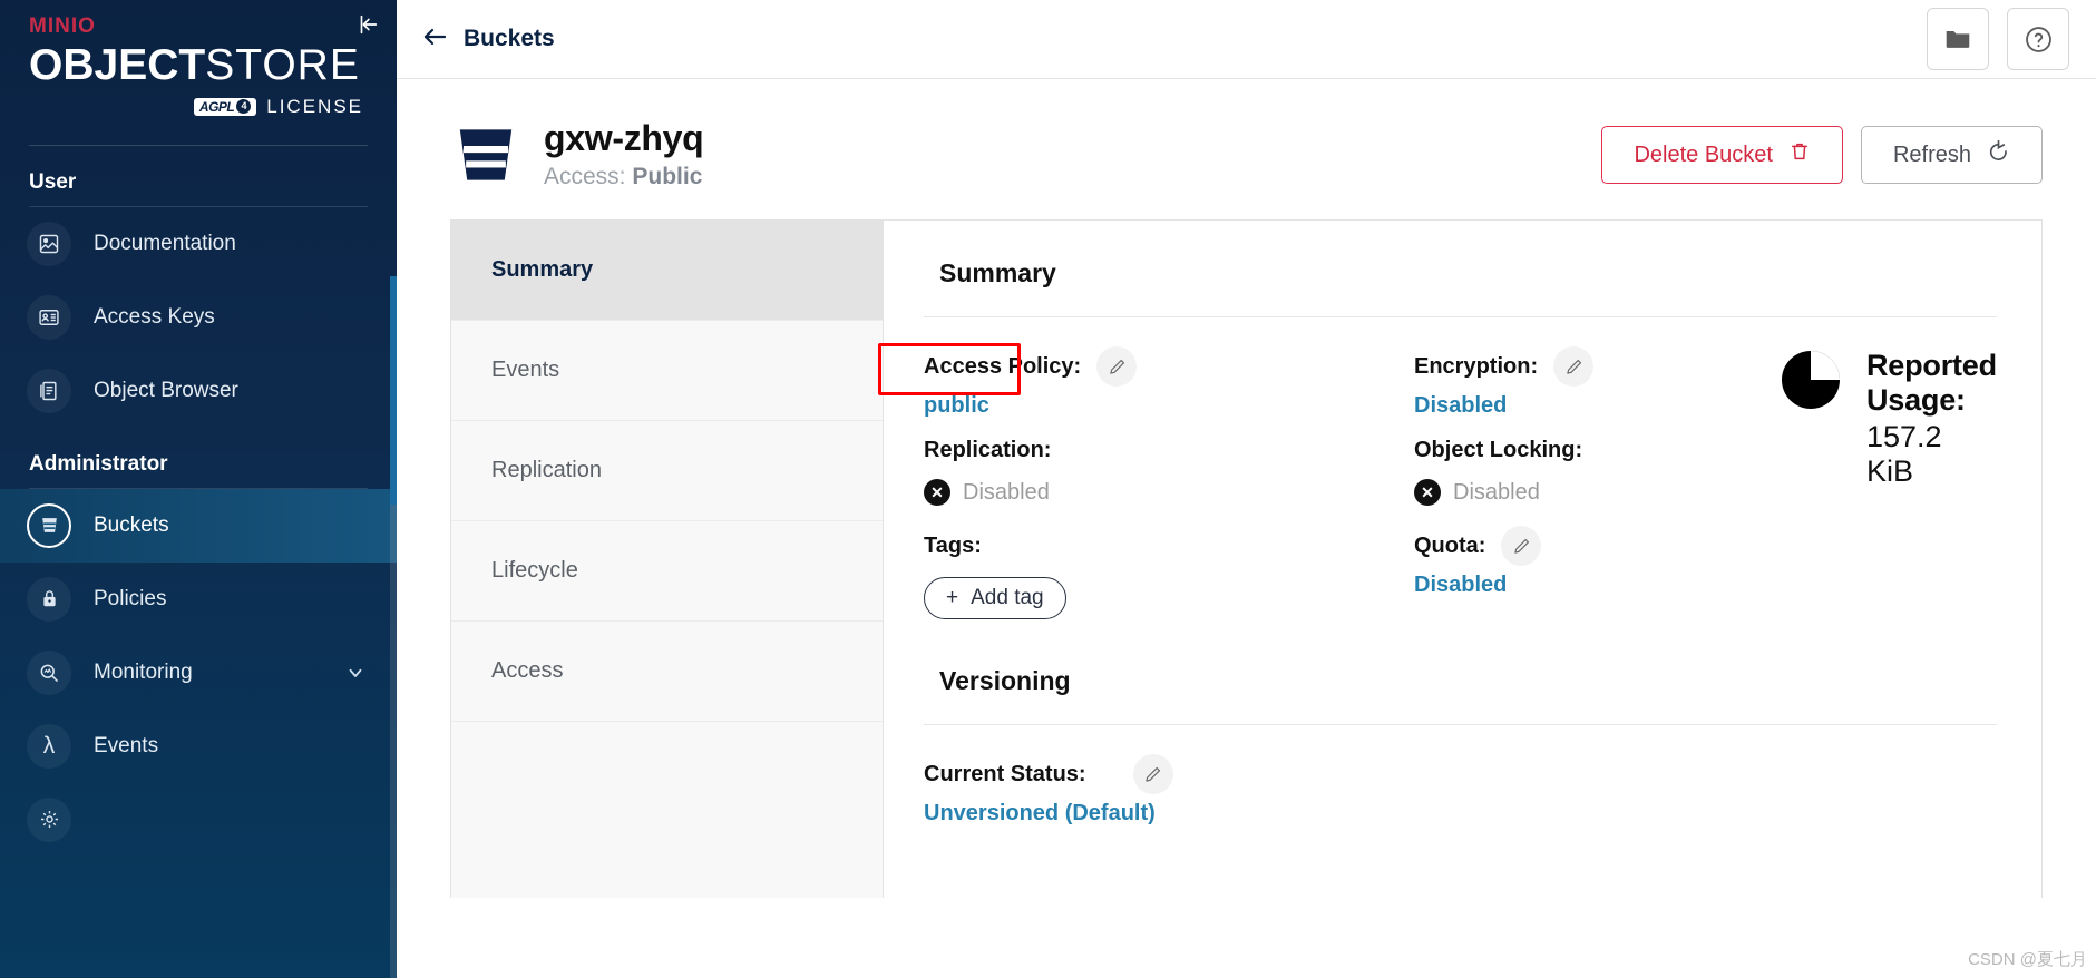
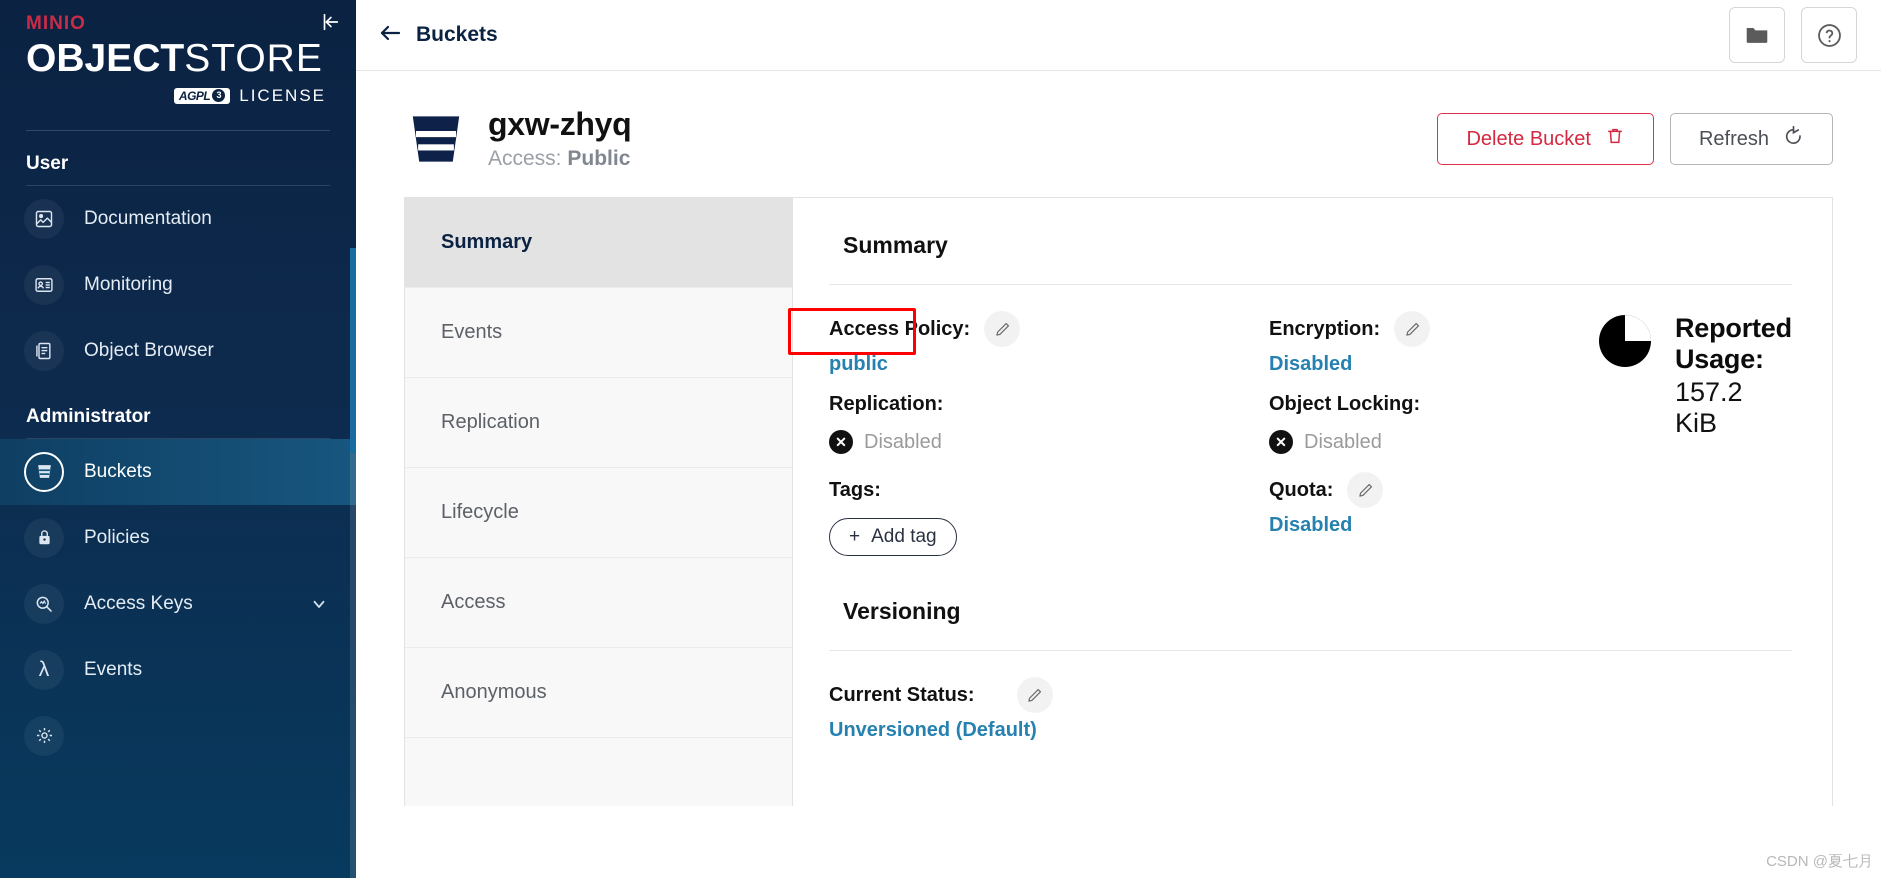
  MINIO
  OBJECTSTORE
  AGPL
- 4
+ 3
  LICENSE
  User
  Documentation
- Access Keys
+ Monitoring
  Object Browser
  Administrator
  Buckets
  Policies
- Monitoring
+ Access Keys
  λ
  Events
  Buckets
  gxw-zhyq
  Access: Public
  Delete Bucket
  Refresh
  Summary
  Events
  Replication
  Lifecycle
  Access
+ Anonymous
  Summary
  Access Policy:
  public
  Replication:
  ✕
  Disabled
  Tags:
  +
  Add tag
  Encryption:
  Disabled
  Object Locking:
  ✕
  Disabled
  Quota:
  Disabled
  Reported Usage:
  157.2 KiB
  Versioning
  Current Status:
  Unversioned (Default)
  CSDN @夏七月
